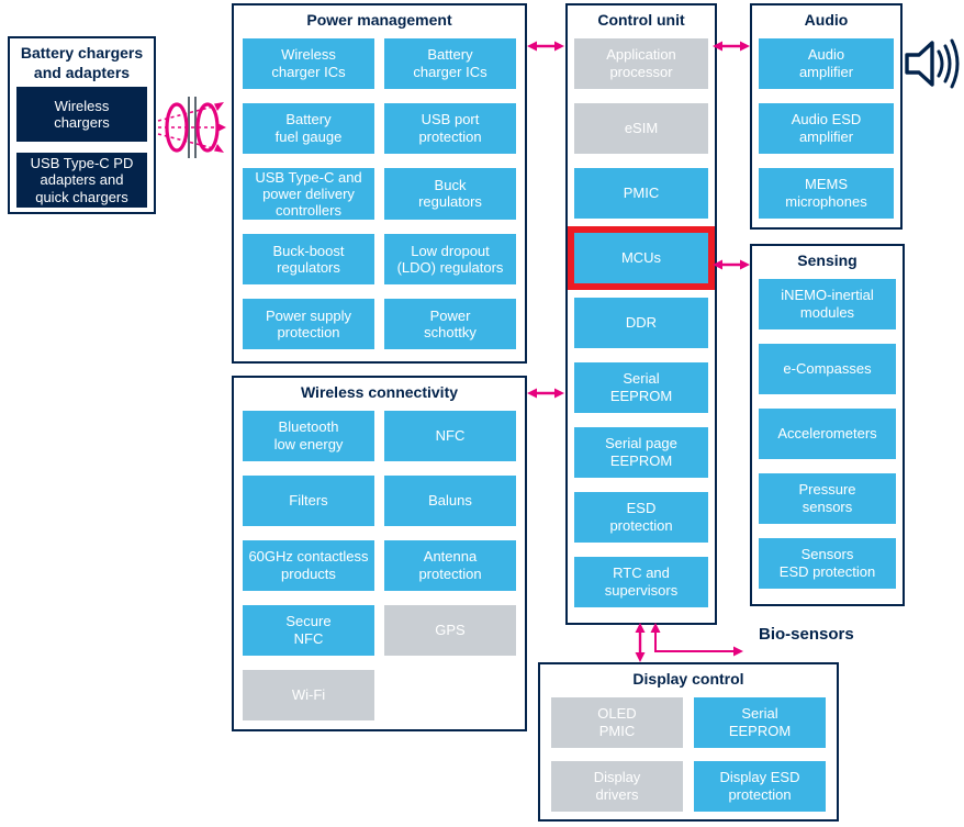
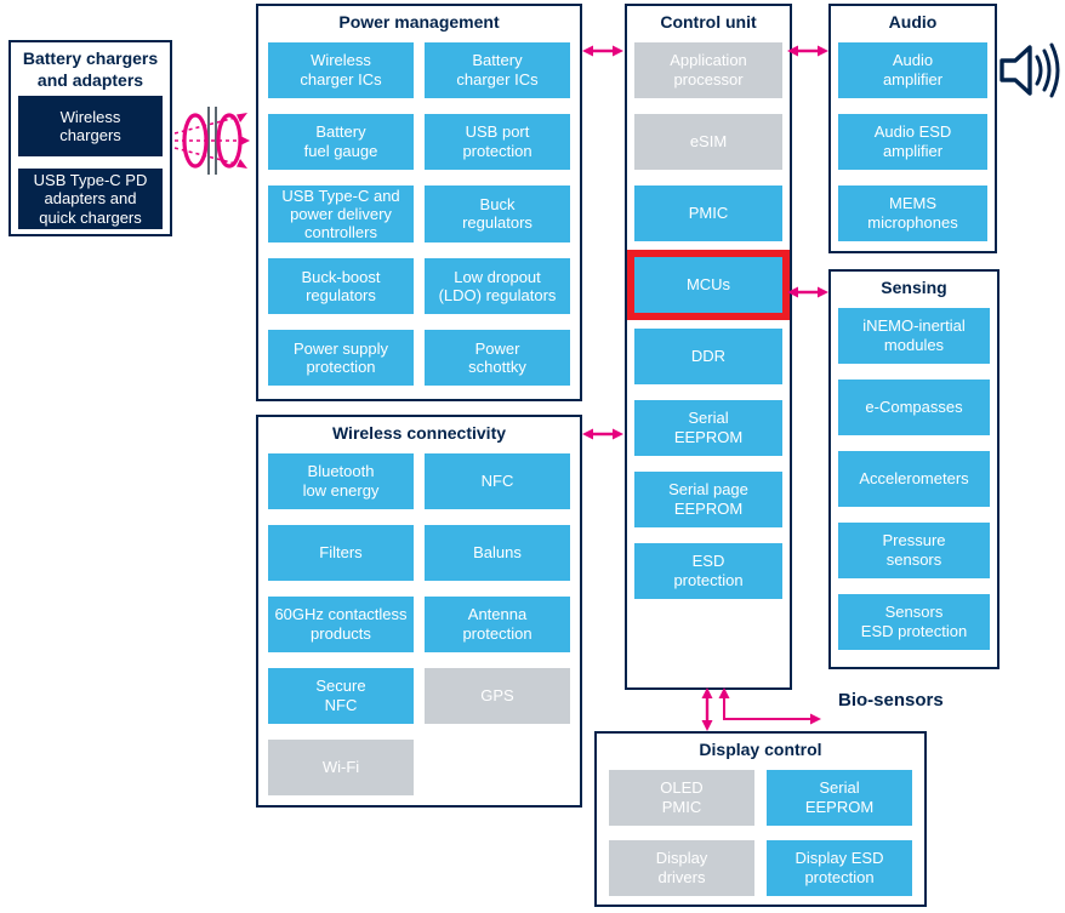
  Battery chargers
  and adapters
  Wireless
  chargers
  USB Type-C PD
  adapters and
  quick chargers
  Power management
  Wireless
  charger ICs
  Battery
  charger ICs
  Battery
  fuel gauge
  USB port
  protection
  USB Type-C and
  power delivery
  controllers
  Buck
  regulators
  Buck-boost
  regulators
  Low dropout
  (LDO) regulators
  Power supply
  protection
  Power
  schottky
  Wireless connectivity
  Bluetooth
  low energy
  NFC
  Filters
  Baluns
  60GHz contactless
  products
  Antenna
  protection
  Secure
  NFC
  GPS
  Wi-Fi
  Control unit
  Application
  processor
  eSIM
  PMIC
  MCUs
  DDR
  Serial
  EEPROM
  Serial page
  EEPROM
  ESD
  protection
- RTC and
- supervisors
  Audio
  Audio
  amplifier
  Audio ESD
  amplifier
  MEMS
  microphones
  Sensing
  iNEMO-inertial
  modules
  e-Compasses
  Accelerometers
  Pressure
  sensors
  Sensors
  ESD protection
  Display control
  OLED
  PMIC
  Serial
  EEPROM
  Display
  drivers
  Display ESD
  protection
  Bio-sensors
